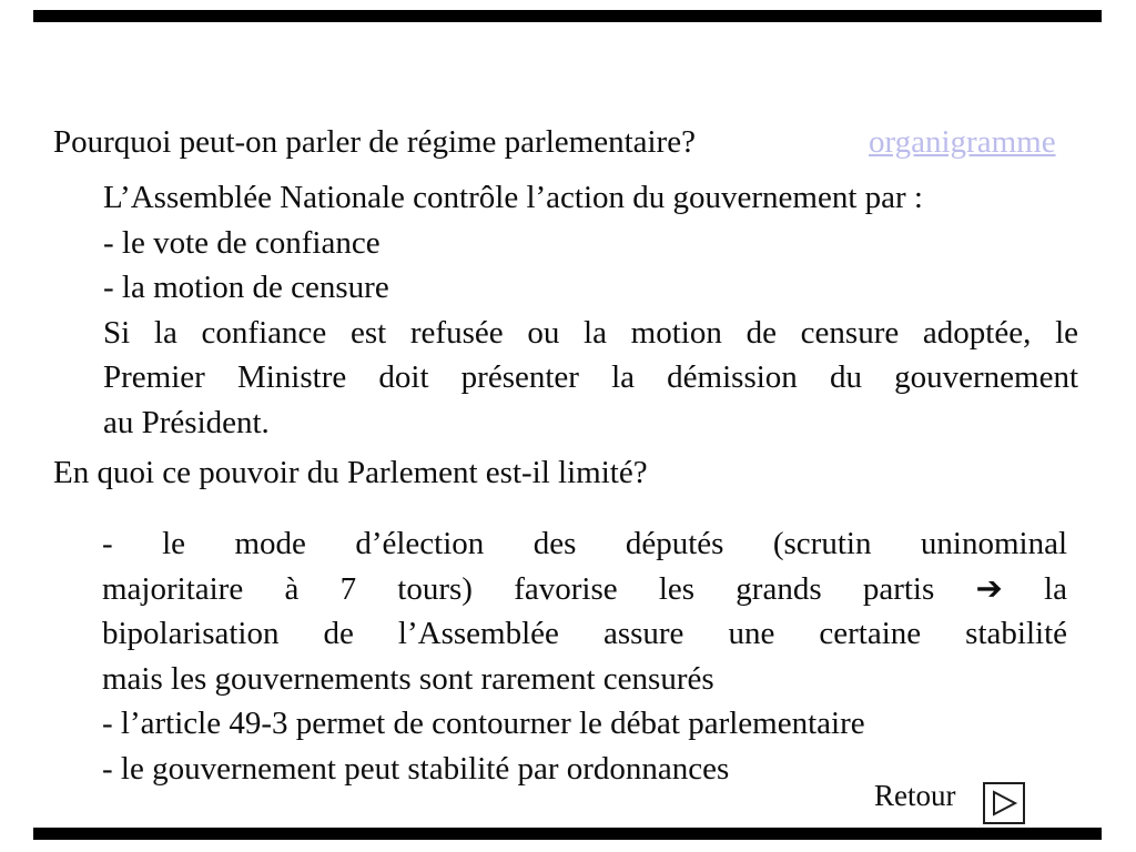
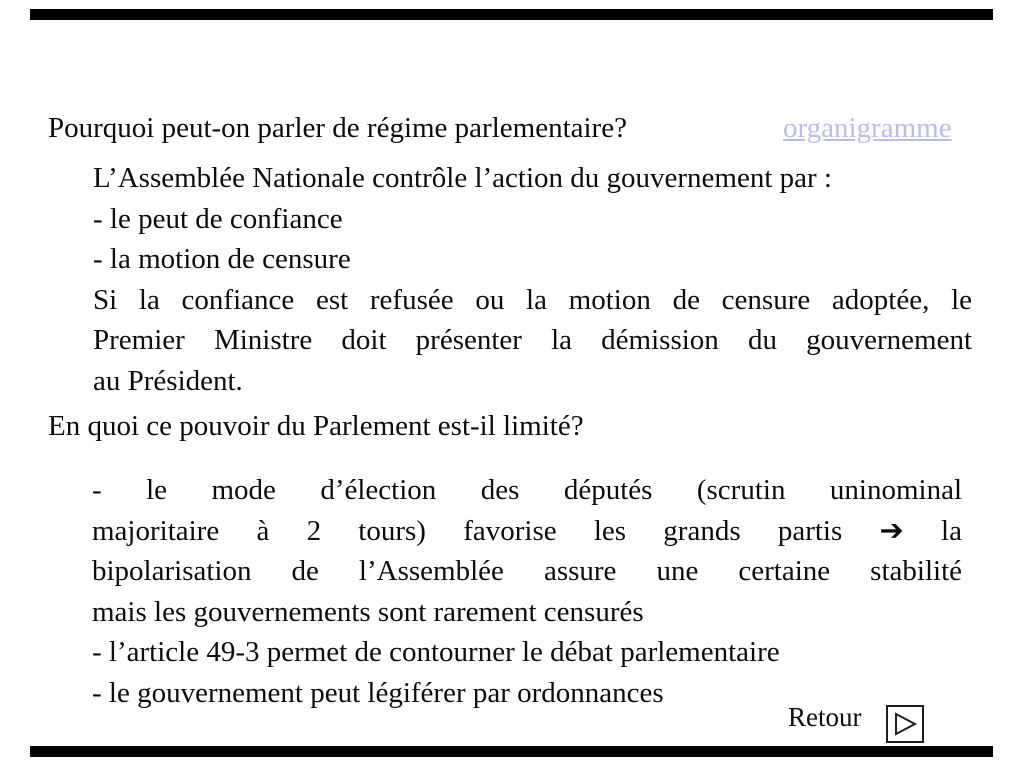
  Pourquoi peut-on parler de régime parlementaire?
  organigramme
  L’Assemblée Nationale contrôle l’action du gouvernement par :
- - le vote de confiance
+ - le peut de confiance
  - la motion de censure
  Si la confiance est refusée ou la motion de censure adoptée, le
  Premier Ministre doit présenter la démission du gouvernement
  au Président.
  En quoi ce pouvoir du Parlement est-il limité?
  - le mode d’élection des députés (scrutin uninominal
- majoritaire à 7 tours) favorise les grands partis ➔ la
+ majoritaire à 2 tours) favorise les grands partis ➔ la
  bipolarisation de l’Assemblée assure une certaine stabilité
  mais les gouvernements sont rarement censurés
  - l’article 49-3 permet de contourner le débat parlementaire
- - le gouvernement peut stabilité par ordonnances
+ - le gouvernement peut légiférer par ordonnances
  Retour
